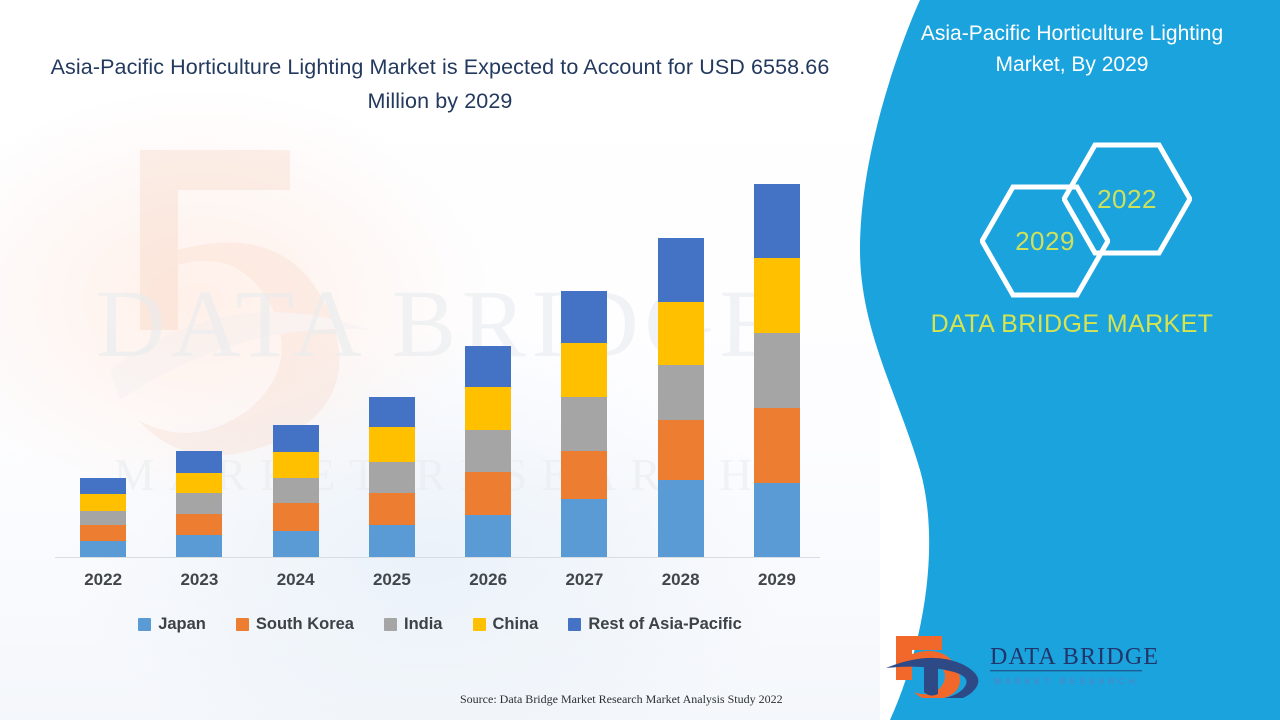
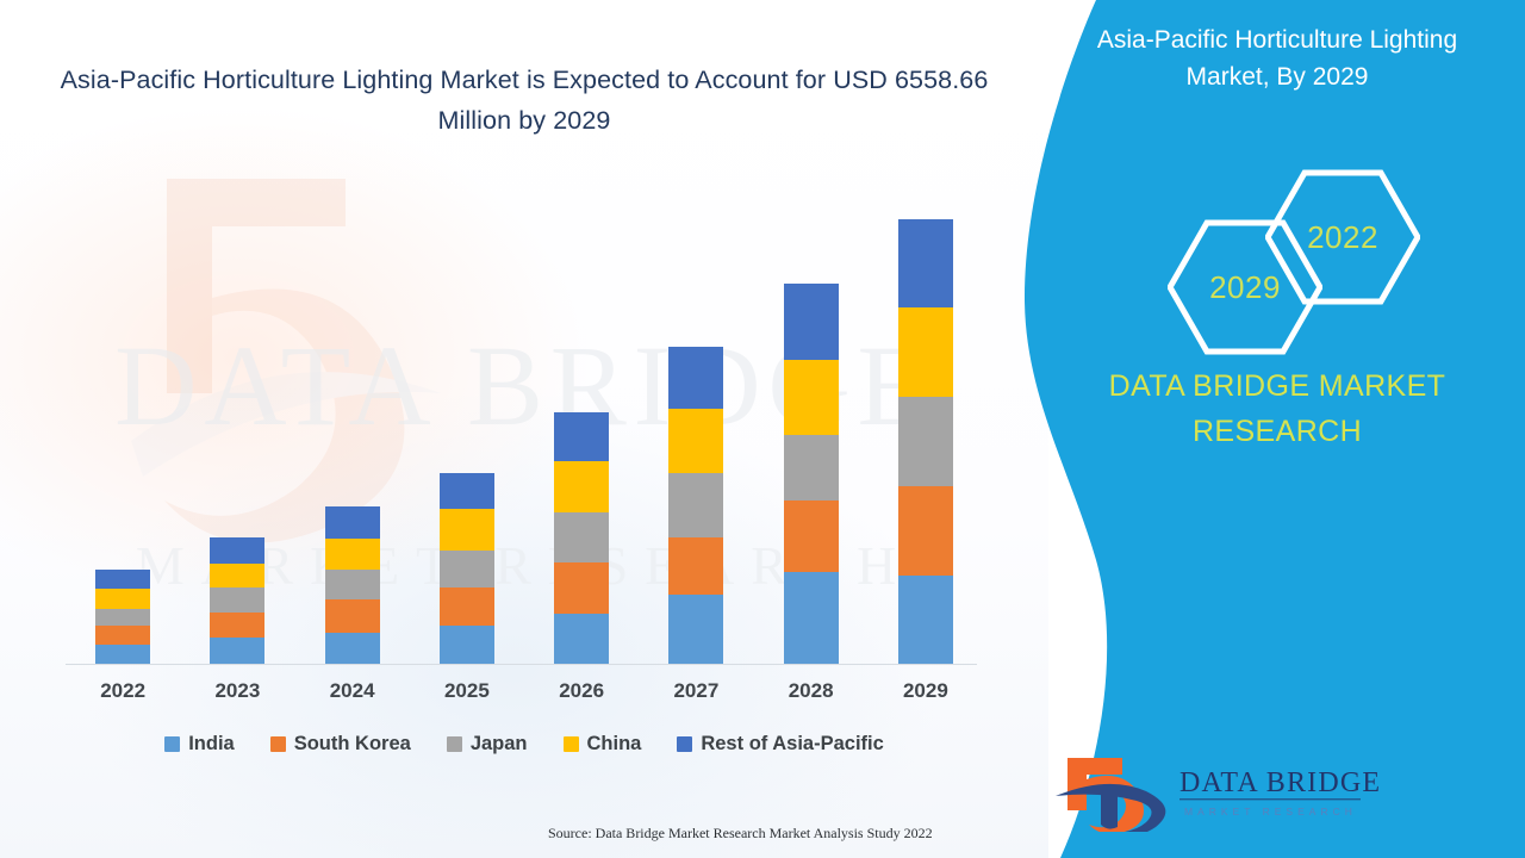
  DATA BRIE
  Asia-Pacific Horticulture Lighting Market is Expected to Account for USD 6558.66 Million by 2029
  2022
  2023
  2024
  2025
  2026
  2027
  2028
  2029
- Japan
+ India
  South Korea
- India
+ Japan
  China
  Rest of Asia-Pacific
  Source: Data Bridge Market Research Market Analysis Study 2022
  Asia-Pacific Horticulture Lighting Market, By 2029
  2022
  2029
  DATA BRIDGE MARKET
+ RESEARCH
  DATA BRIDGE
  MARKET RESEARCH
